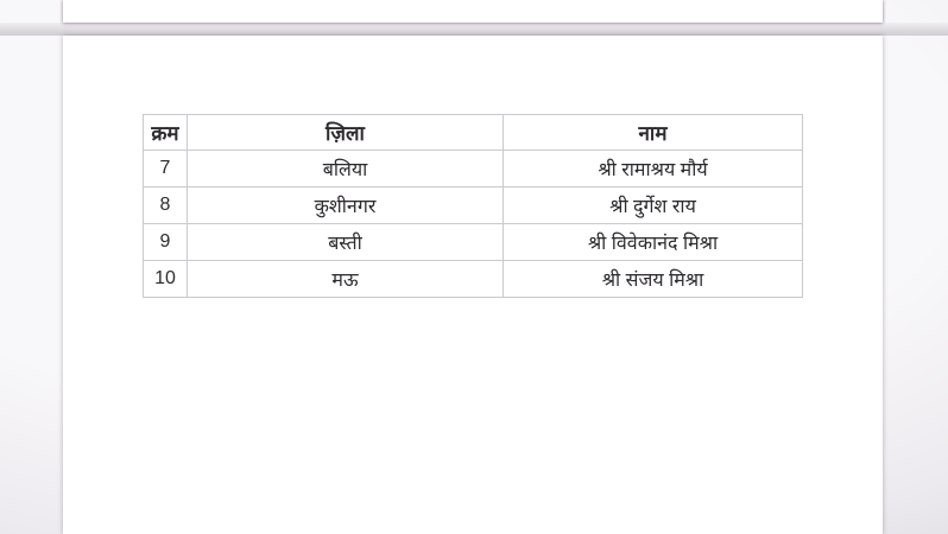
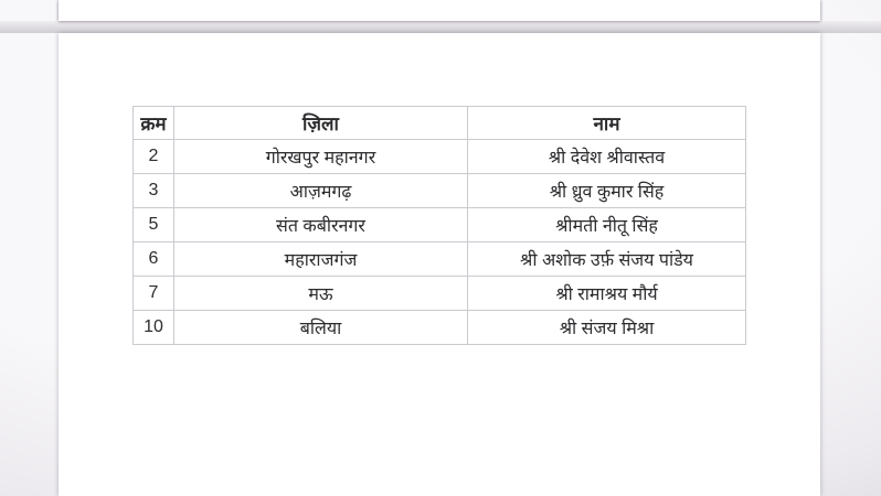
  क्रम	ज़िला	नाम
+ 2	गोरखपुर महानगर	श्री देवेश श्रीवास्तव
+ 3	आज़मगढ़	श्री ध्रुव कुमार सिंह
+ 5	संत कबीरनगर	श्रीमती नीतू सिंह
+ 6	महाराजगंज	श्री अशोक उर्फ़ संजय पांडेय
- 7	बलिया	श्री रामाश्रय मौर्य
+ 7	मऊ	श्री रामाश्रय मौर्य
- 8	कुशीनगर	श्री दुर्गेश राय
- 9	बस्ती	श्री विवेकानंद मिश्रा
- 10	मऊ	श्री संजय मिश्रा
+ 10	बलिया	श्री संजय मिश्रा
